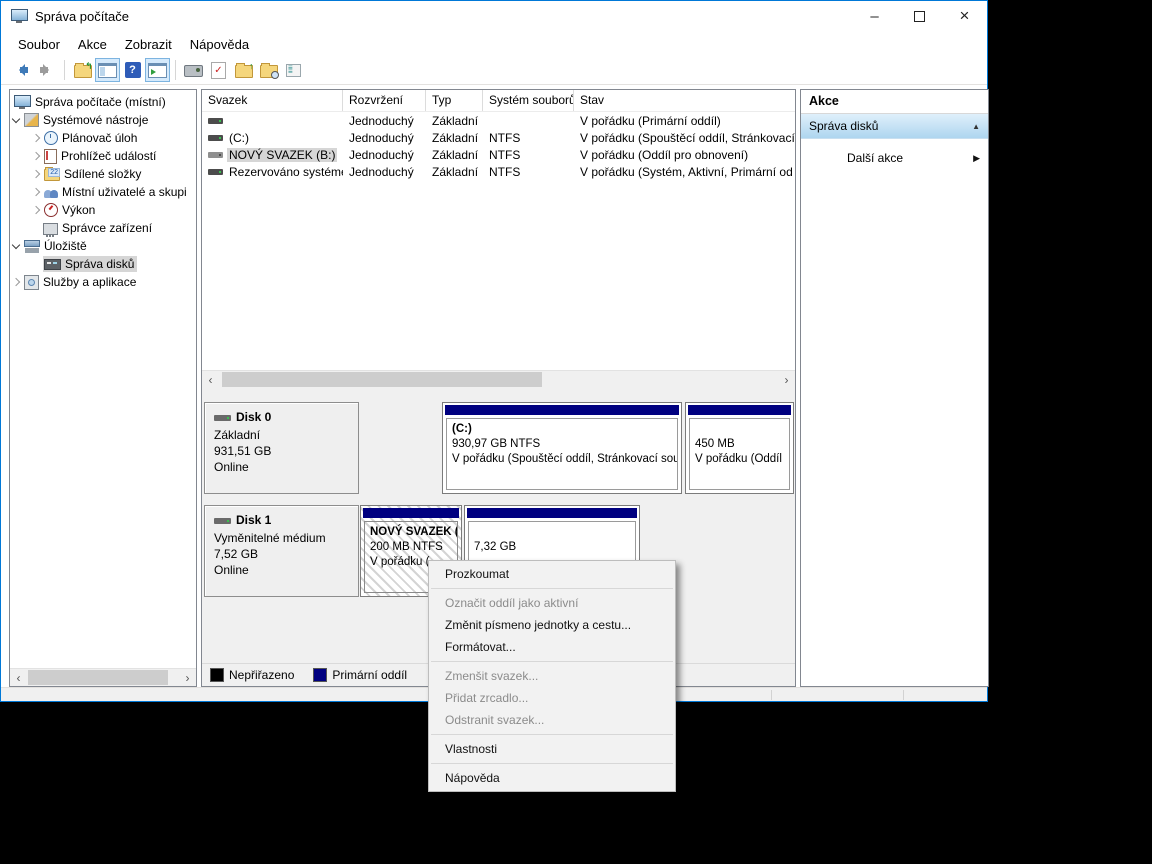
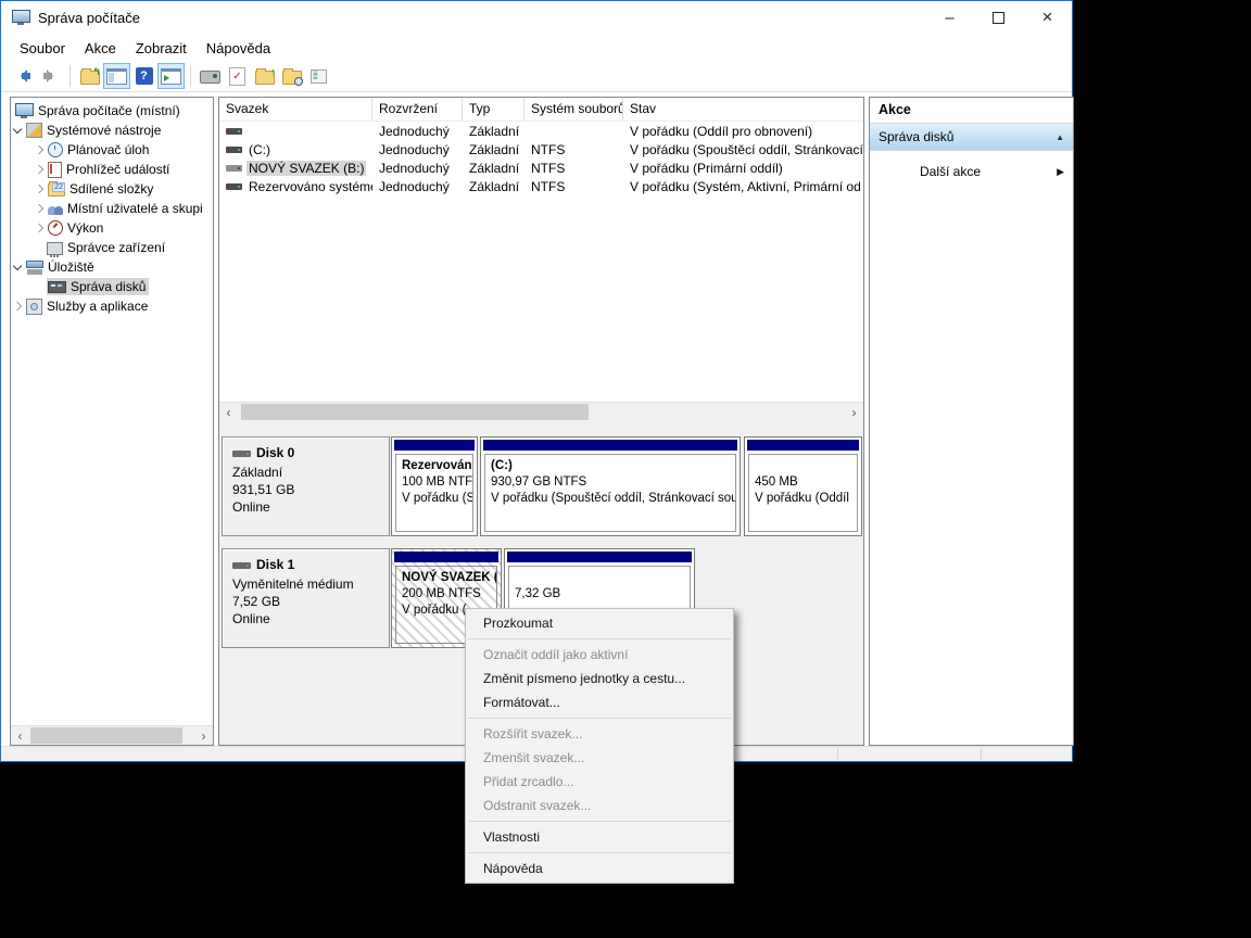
  Správa počítače
  –
  ×
  Soubor
  Akce
  Zobrazit
  Nápověda
  ↰
  ?
  ✓
  ↑
  ≡
  ≡
  Správa počítače (místní)
  Systémové nástroje
  Plánovač úloh
  Prohlížeč událostí
  Sdílené složky
  Místní uživatelé a skupi
  Výkon
  Správce zařízení
  Úložiště
  Správa disků
  Služby a aplikace
  ‹
  ›
  Svazek
  Rozvržení
  Typ
  Systém souborů
  Stav
  Jednoduchý
  Základní
- V pořádku (Primární oddíl)
+ V pořádku (Oddíl pro obnovení)
  (C:)
  Jednoduchý
  Základní
  NTFS
  V pořádku (Spouštěcí oddíl, Stránkovací
  NOVÝ SVAZEK (B:)
  Jednoduchý
  Základní
  NTFS
- V pořádku (Oddíl pro obnovení)
+ V pořádku (Primární oddíl)
  Rezervováno systém
  Jednoduchý
  Základní
  NTFS
  V pořádku (Systém, Aktivní, Primární od
  ‹
  ›
  Disk 0
  Základní
  931,51 GB
  Online
+ Rezervován
+ 100 MB NTF
+ V pořádku (S
  (C:)
  930,97 GB NTFS
  V pořádku (Spouštěcí oddíl, Stránkovací sou
  450 MB
  V pořádku (Oddíl
  Disk 1
  Vyměnitelné médium
  7,52 GB
  Online
  NOVÝ SVAZEK (
  200 MB NTFS
  V pořádku
  7,32 GB
- Nepřiřazeno
- Primární oddíl
  Akce
  Správa disků
  ▲
  Další akce
  ▶
  Prozkoumat
  Označit oddíl jako aktivní
  Změnit písmeno jednotky a cestu...
  Formátovat...
+ Rozšířit svazek...
  Zmenšit svazek...
  Přidat zrcadlo...
  Odstranit svazek...
  Vlastnosti
  Nápověda
